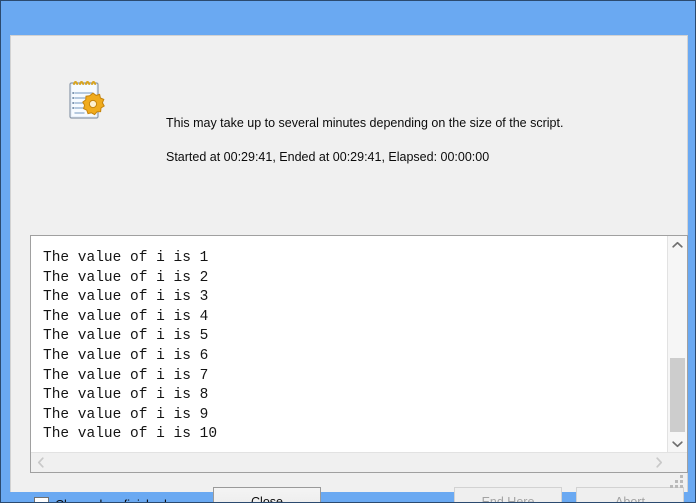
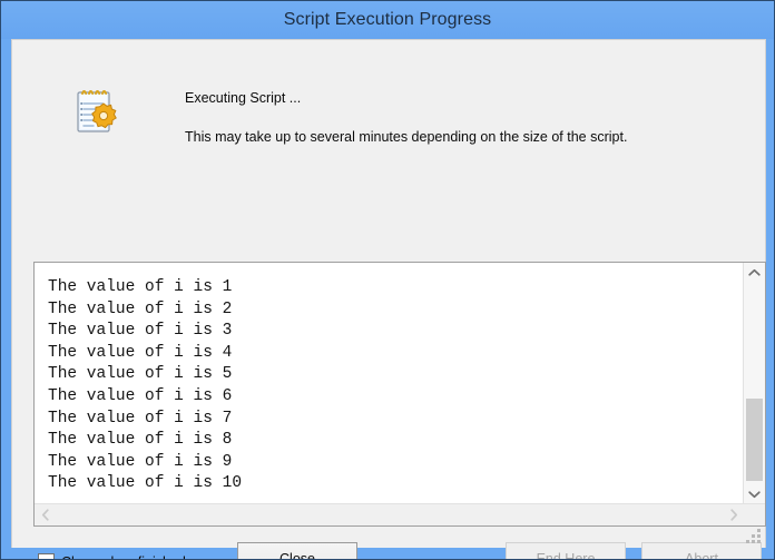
+ Script Execution Progress
+ Executing Script ...
  This may take up to several minutes depending on the size of the script.
- Started at 00:29:41, Ended at 00:29:41, Elapsed: 00:00:00
  The value of i is 1
  The value of i is 2
  The value of i is 3
  The value of i is 4
  The value of i is 5
  The value of i is 6
  The value of i is 7
  The value of i is 8
  The value of i is 9
  The value of i is 10
